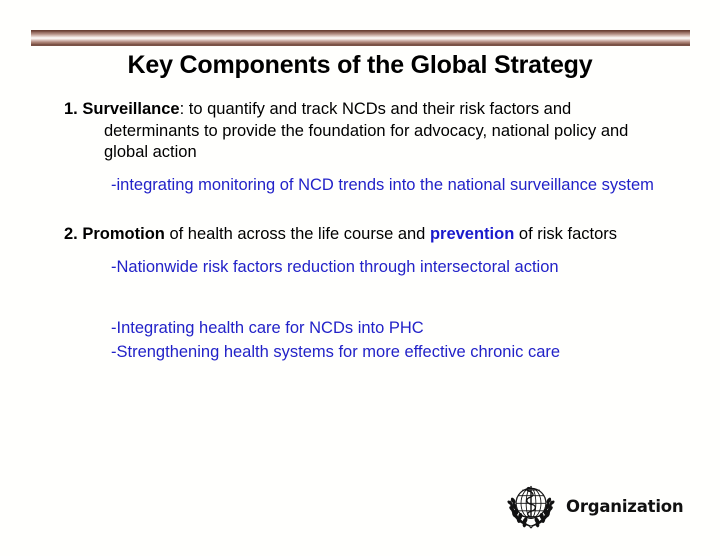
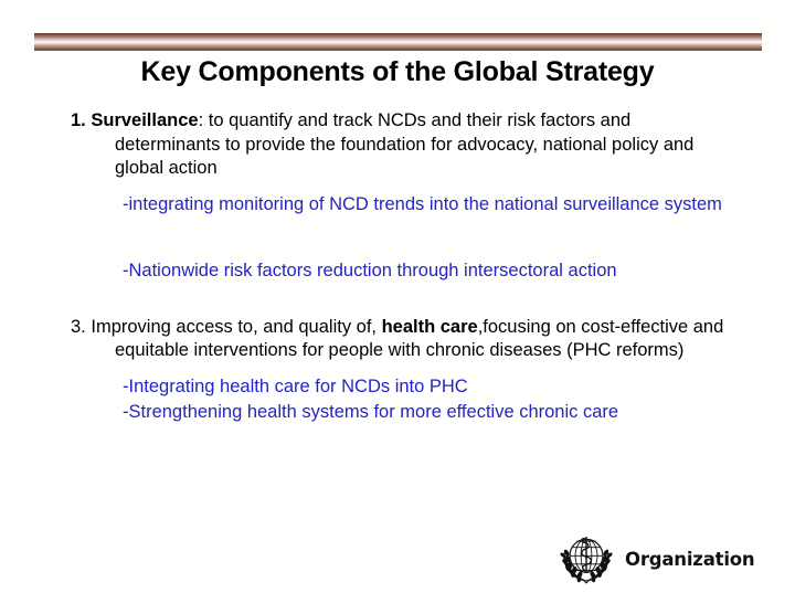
  Key Components of the Global Strategy
  1. Surveillance: to quantify and track NCDs and their risk factors and determinants to provide the foundation for advocacy, national policy and global action
  -integrating monitoring of NCD trends into the national surveillance system
- 2. Promotion of health across the life course and prevention of risk factors
  -Nationwide risk factors reduction through intersectoral action
+ 3. Improving access to, and quality of, health care,focusing on cost-effective and equitable interventions for people with chronic diseases (PHC reforms)
  -Integrating health care for NCDs into PHC
  -Strengthening health systems for more effective chronic care
  Organization
